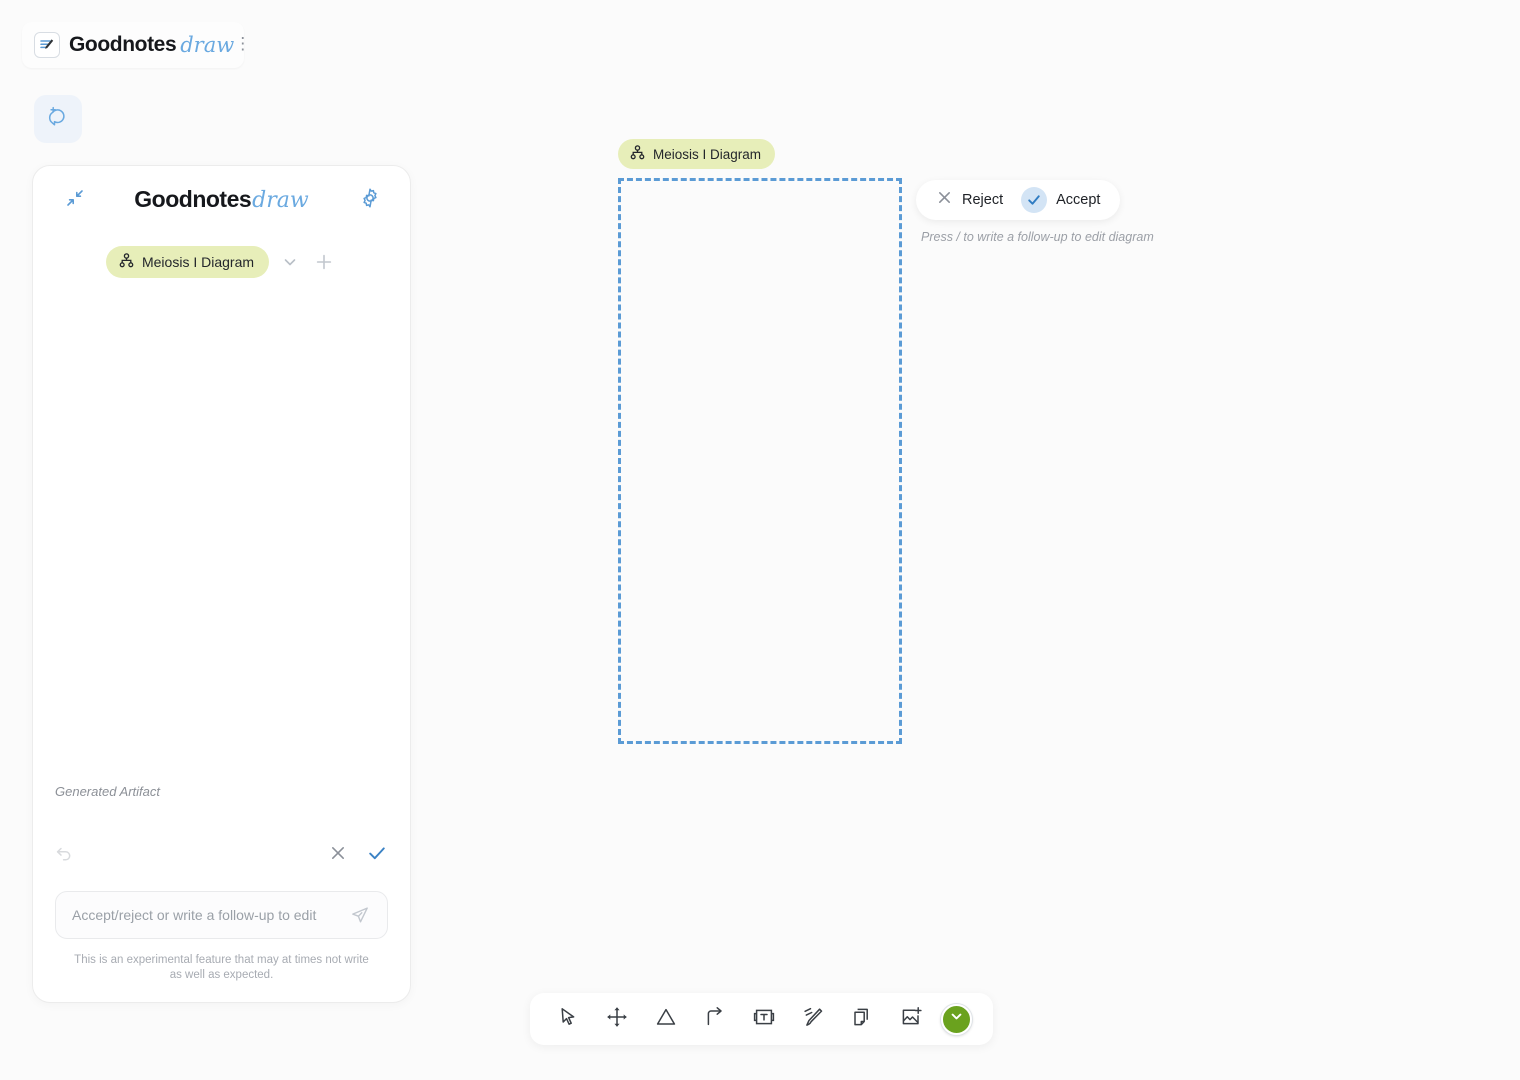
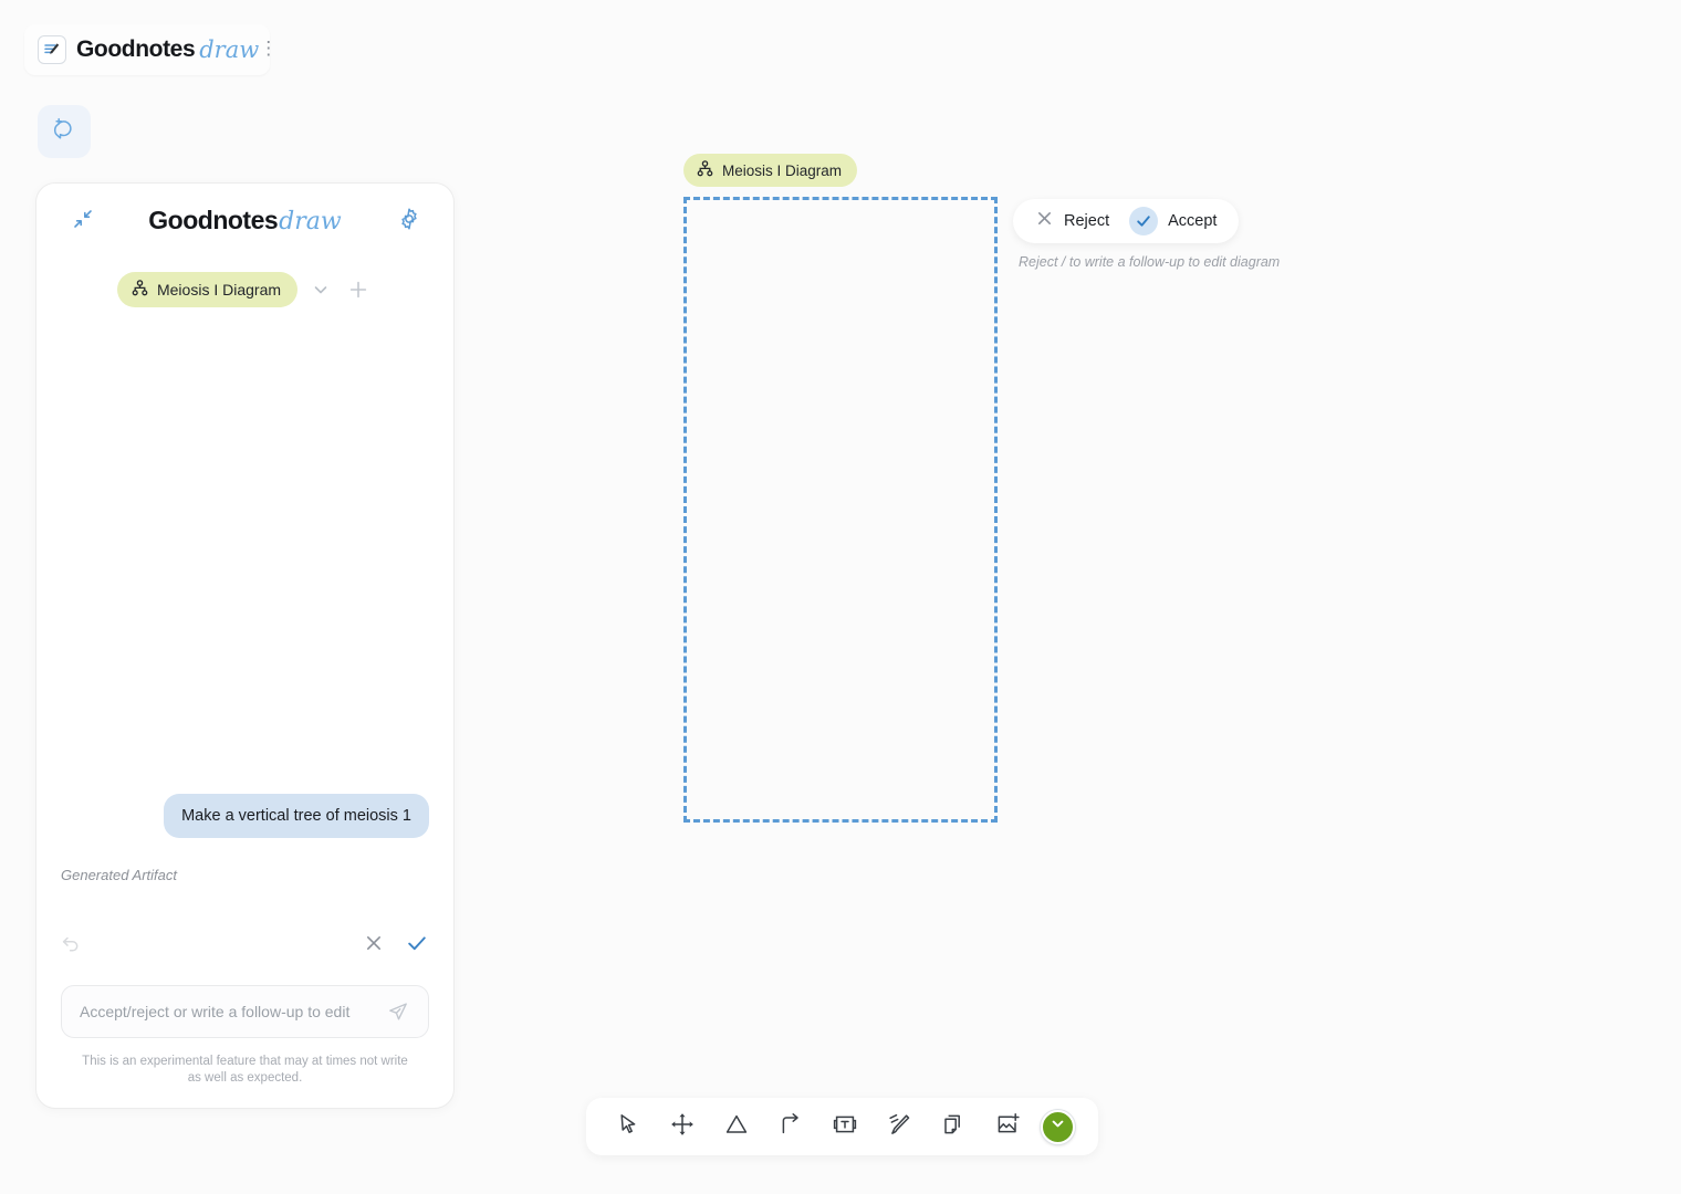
  Goodnotes
  draw
  ⋮
  Goodnotes
  draw
  Meiosis I Diagram
+ Make a vertical tree of meiosis 1
  Generated Artifact
  Accept/reject or write a follow-up to edit
  This is an experimental feature that may at times not write as well as expected.
  Meiosis I Diagram
  Reject
  Accept
- Press / to write a follow-up to edit diagram
+ Reject / to write a follow-up to edit diagram
